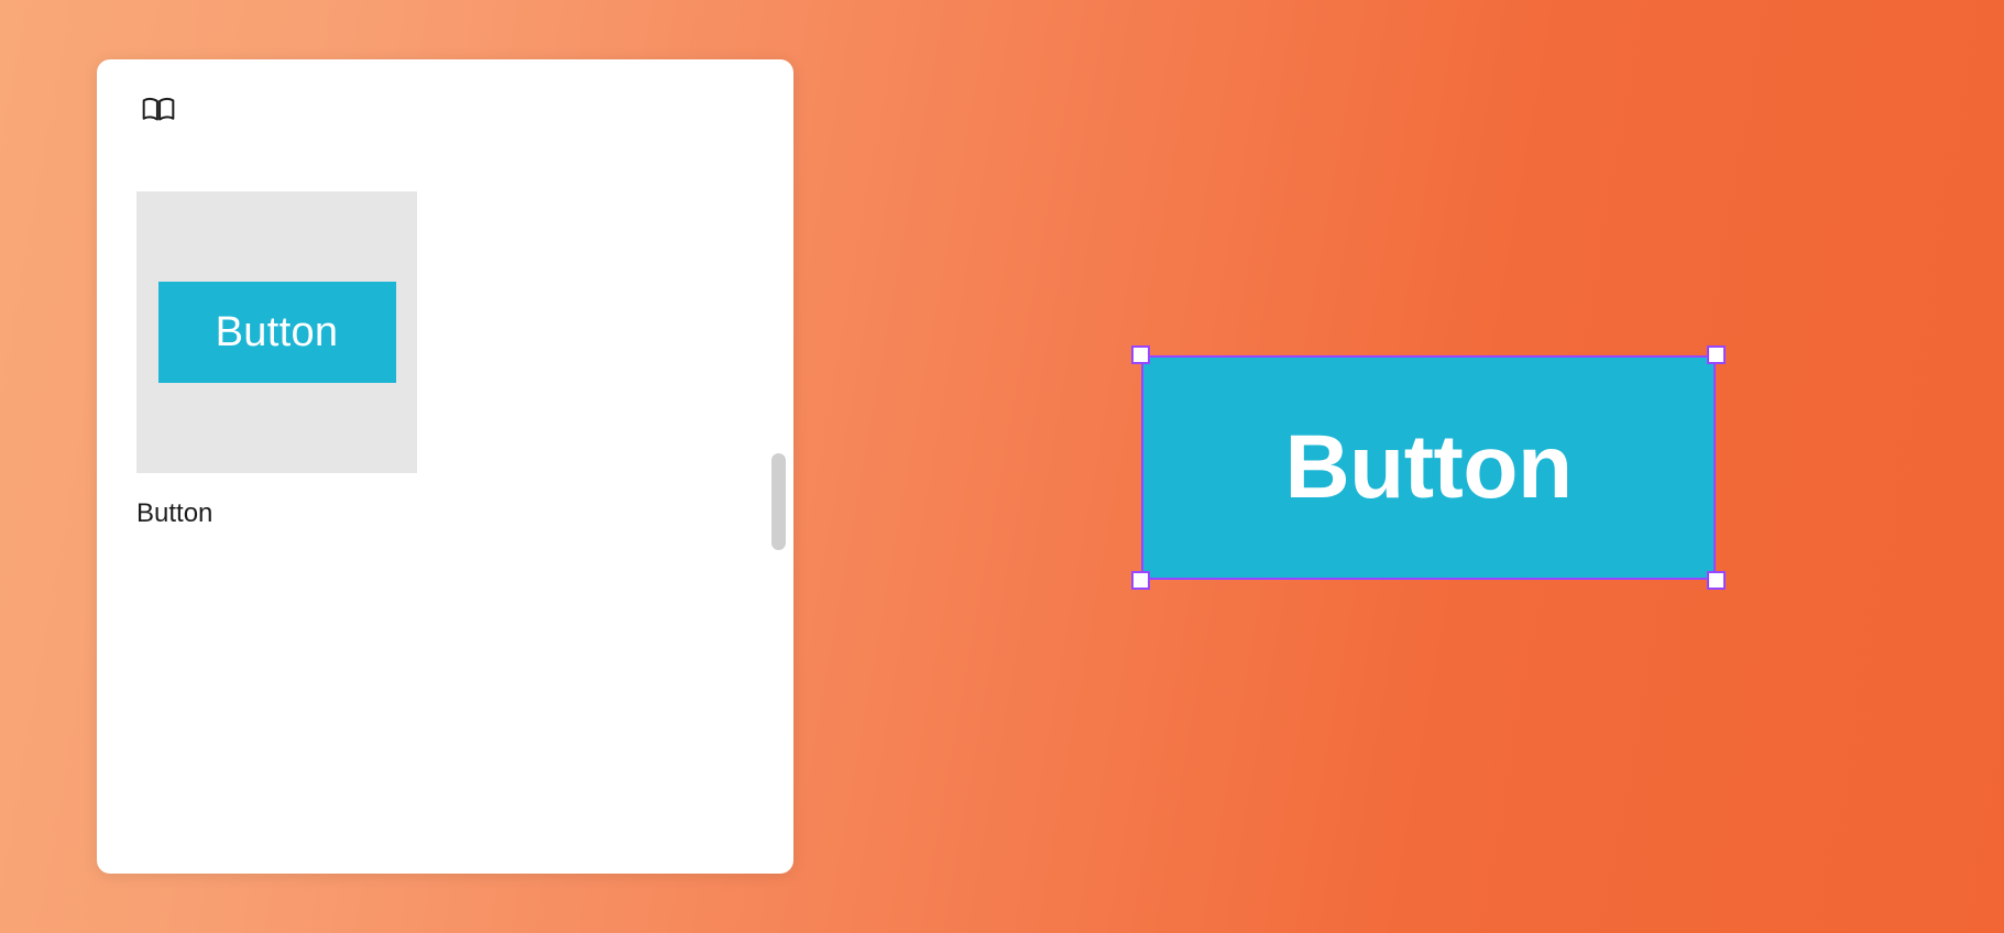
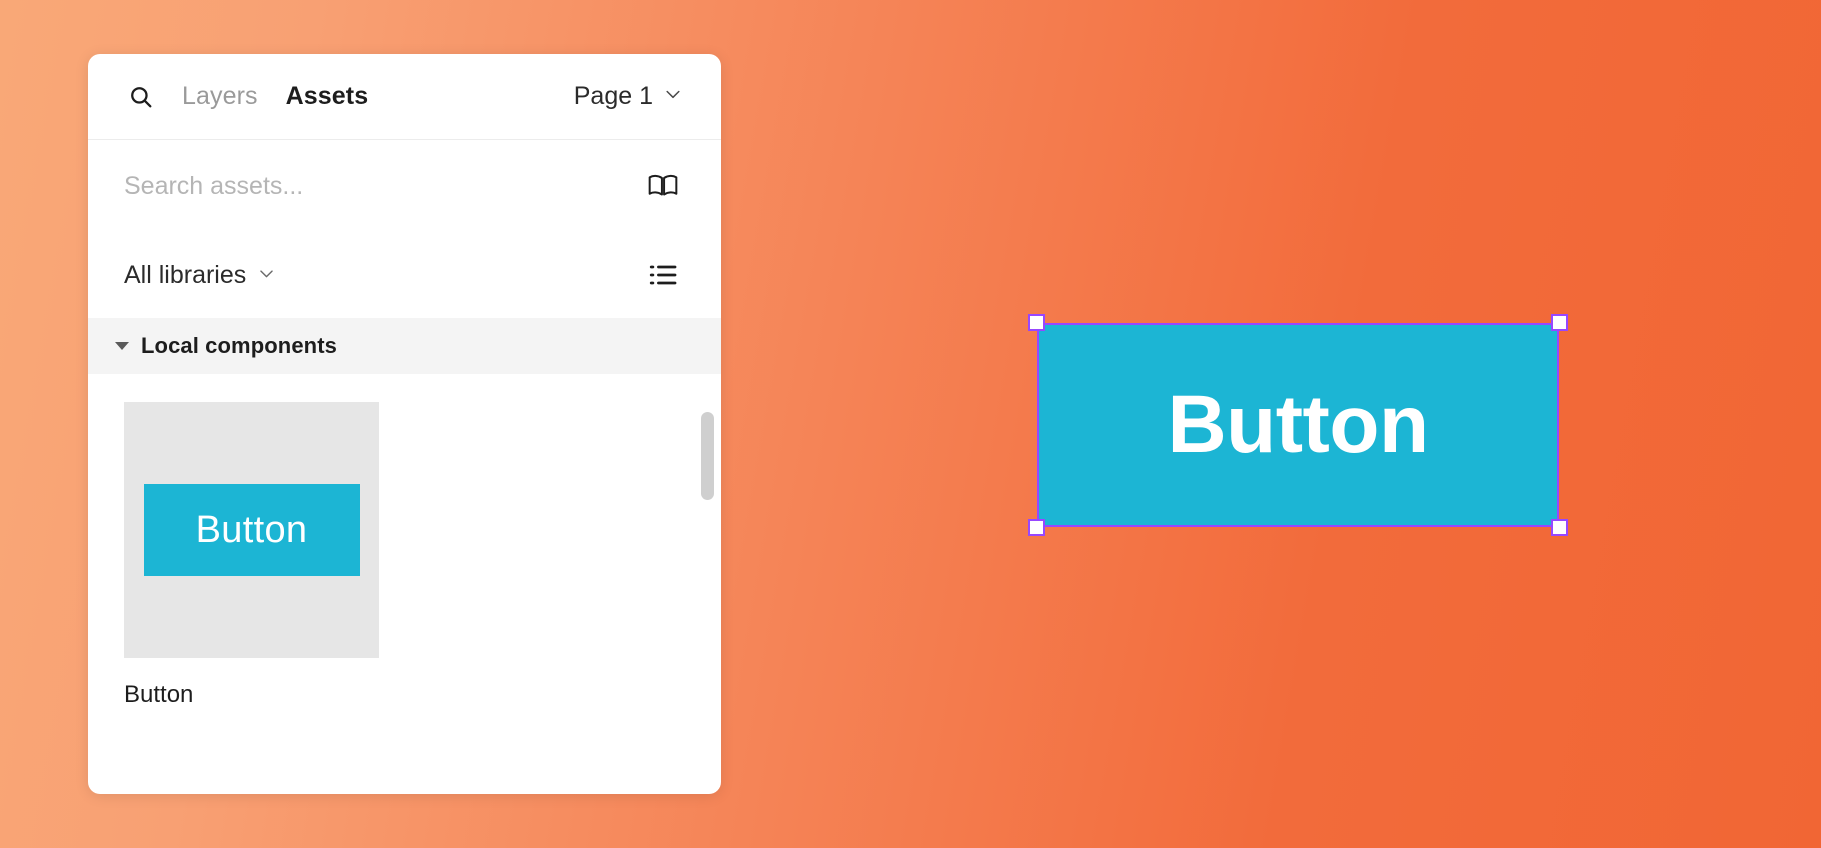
+ Layers
+ Assets
+ Page 1
+ Search assets...
+ All libraries
+ Local components
  Button
  Button
  Button
